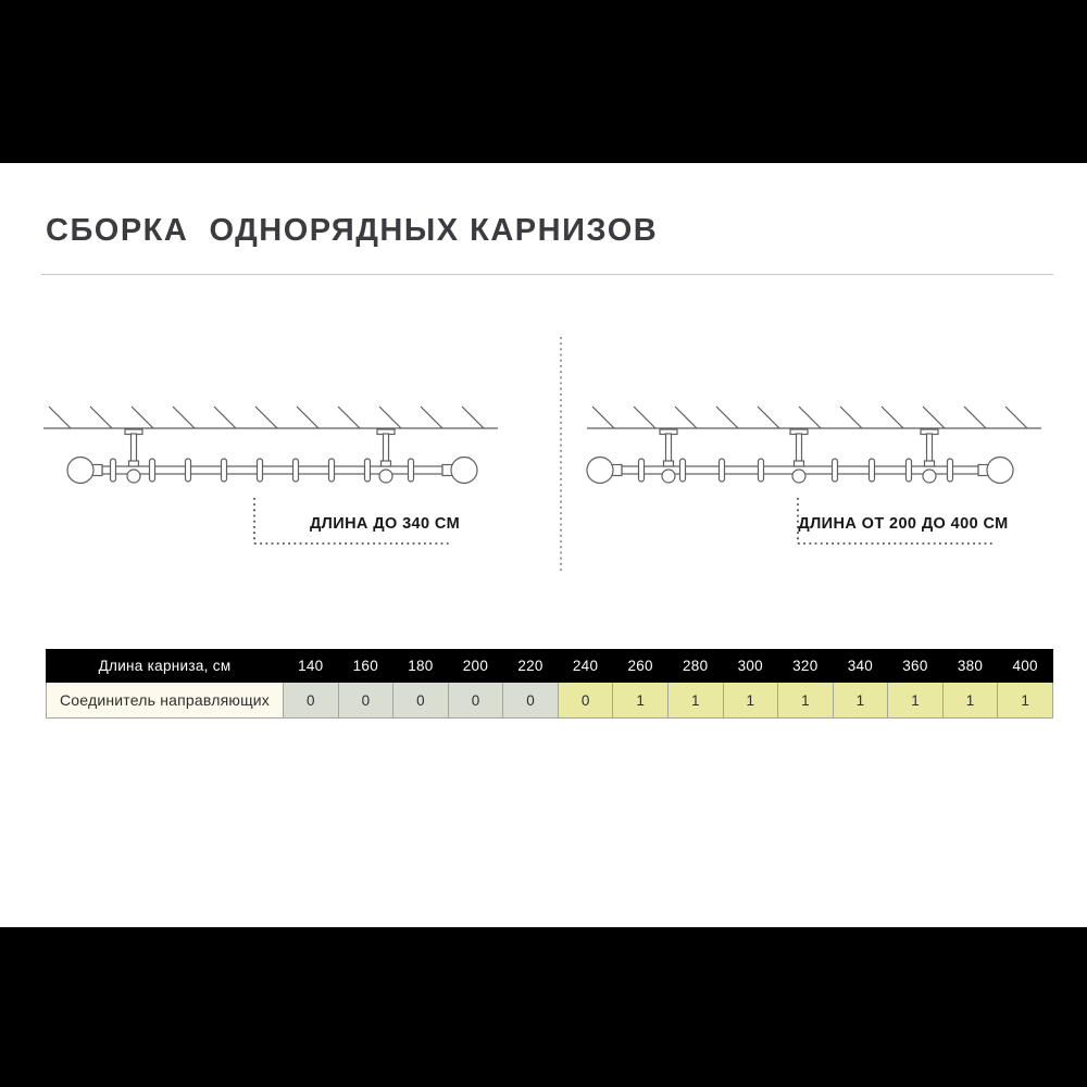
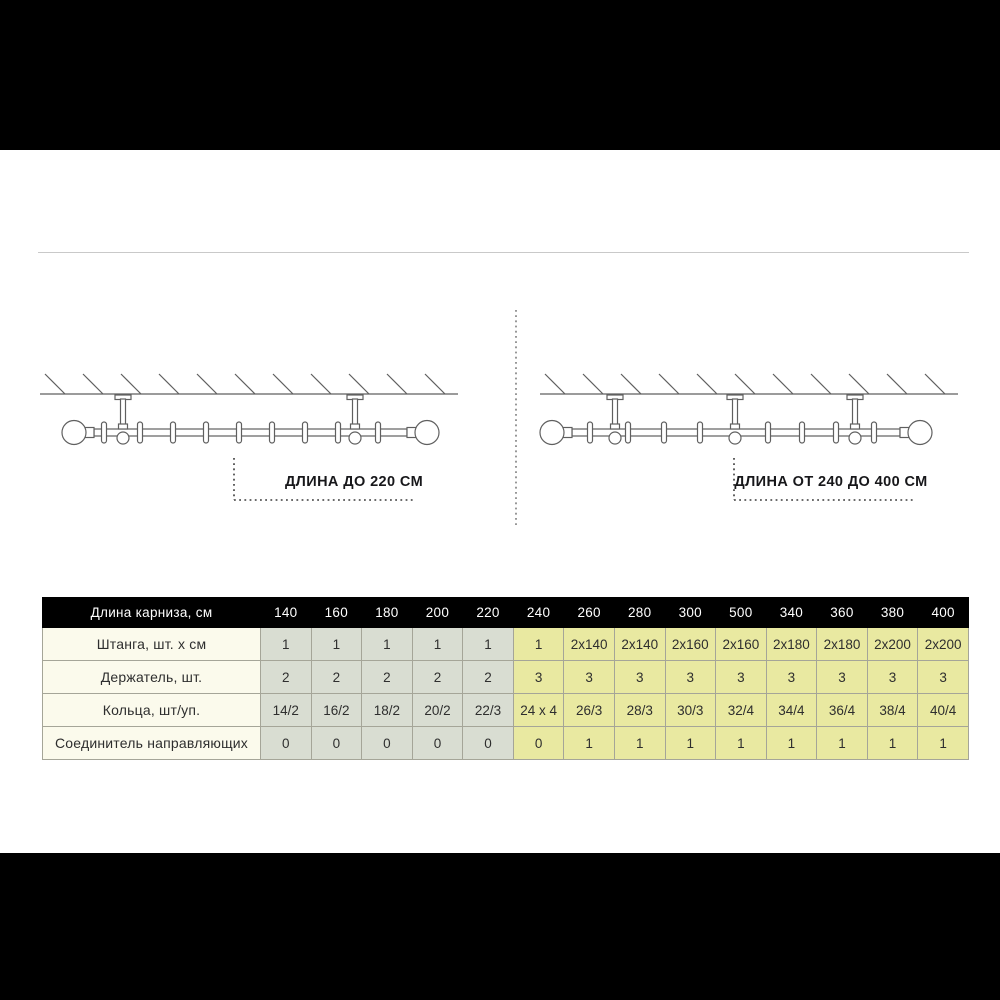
- СБОРКА ОДНОРЯДНЫХ КАРНИЗОВ
- ДЛИНА ДО 340 СМ
+ ДЛИНА ДО 220 СМ
- ДЛИНА ОТ 200 ДО 400 СМ
+ ДЛИНА ОТ 240 ДО 400 СМ
- Длина карниза, см	140	160	180	200	220	240	260	280	300	320	340	360	380	400
+ Длина карниза, см	140	160	180	200	220	240	260	280	300	500	340	360	380	400
+ Штанга, шт. х см	1	1	1	1	1	1	2x140	2x140	2x160	2x160	2x180	2x180	2x200	2x200
+ Держатель, шт.	2	2	2	2	2	3	3	3	3	3	3	3	3	3
+ Кольца, шт/уп.	14/2	16/2	18/2	20/2	22/3	24 x 4	26/3	28/3	30/3	32/4	34/4	36/4	38/4	40/4
  Соединитель направляющих	0	0	0	0	0	0	1	1	1	1	1	1	1	1
